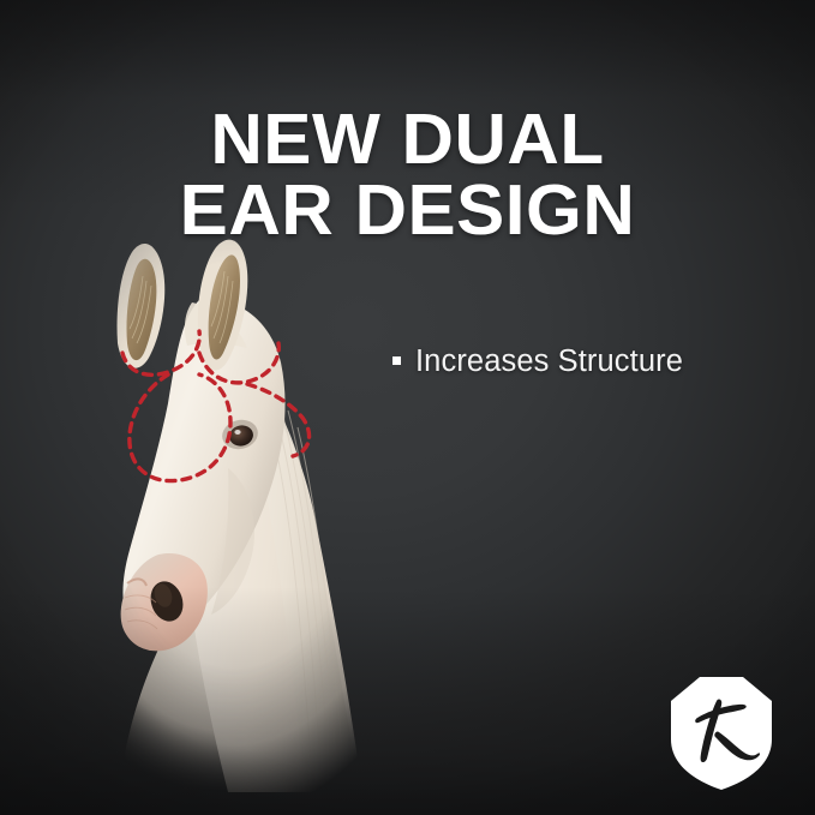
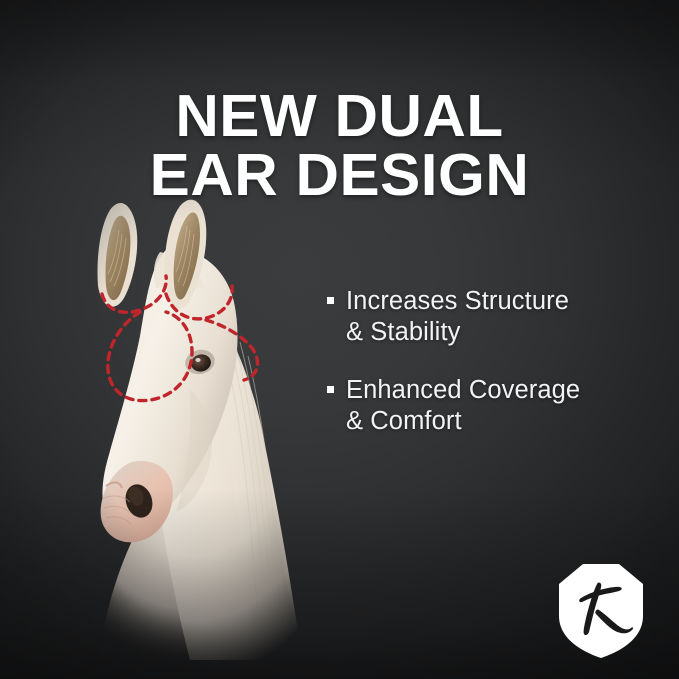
  NEW DUAL
  EAR DESIGN
  Increases Structure
+ & Stability
+ Enhanced Coverage
+ & Comfort
